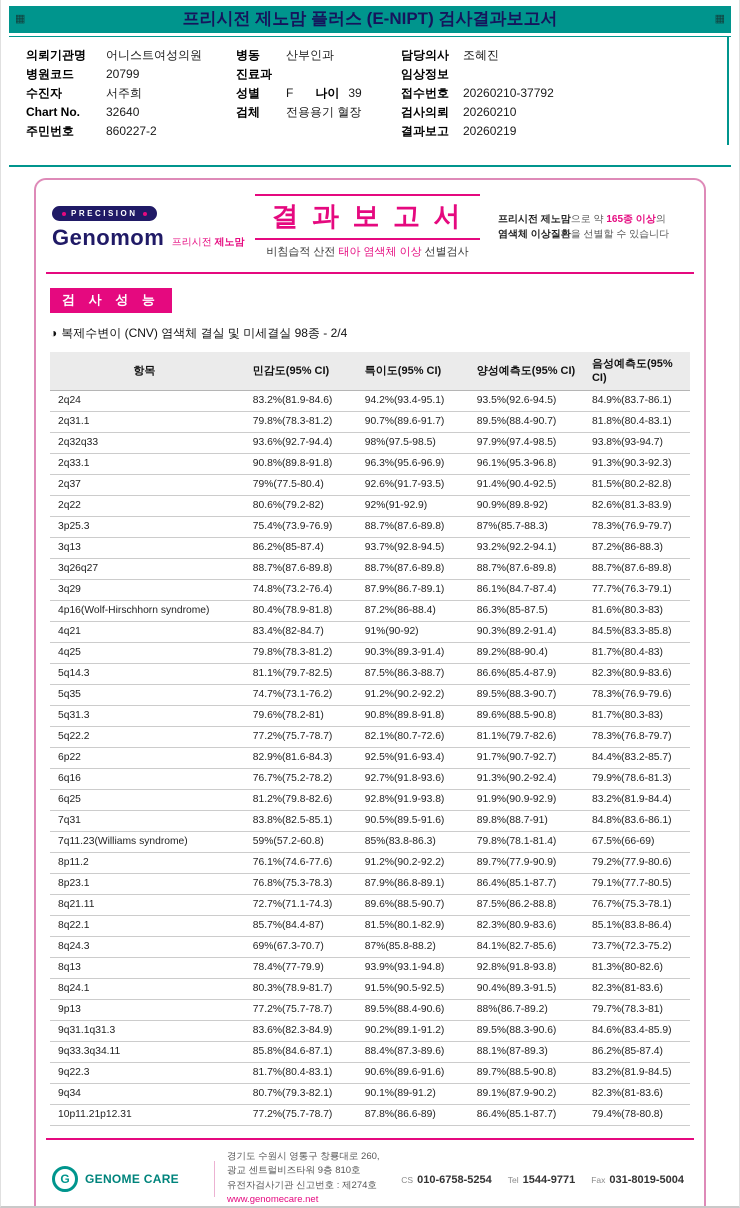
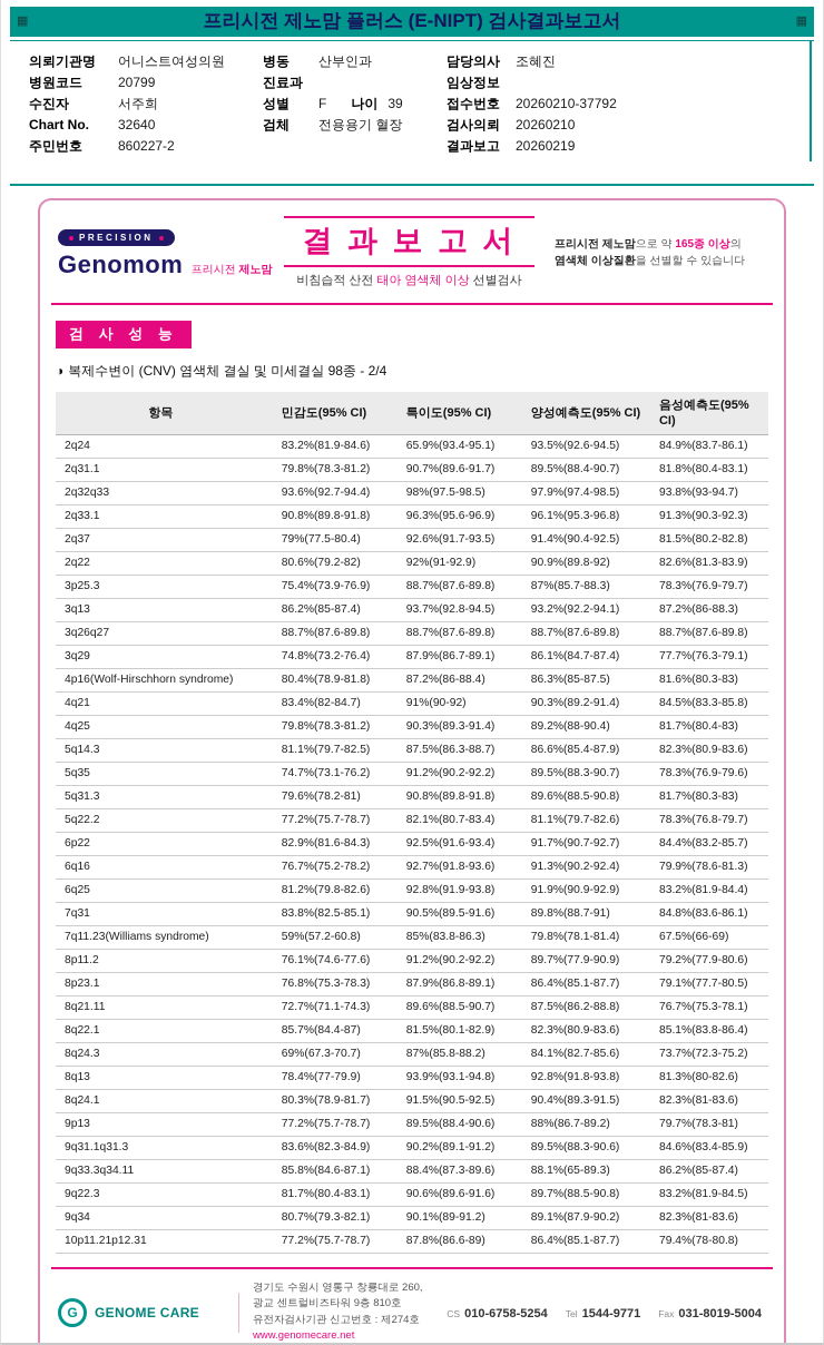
  ▦
  프리시전 제노맘 플러스 (E-NIPT) 검사결과보고서
  ▦
  의뢰기관명 어니스트여성의원
  병원코드 20799
  수진자 서주희
  Chart No. 32640
  주민번호 860227-2
  병동 산부인과
  진료과
  성별 F 나이 39
  검체 전용용기 혈장
  담당의사 조혜진
  임상정보
  접수번호 20260210-37792
  검사의뢰 20260210
  결과보고 20260219
  PRECISION
  Genomom 프리시전 제노맘
  결 과 보 고 서
  비침습적 산전 태아 염색체 이상 선별검사
  프리시전 제노맘으로 약 165종 이상의
  염색체 이상질환을 선별할 수 있습니다
  검 사 성 능
  ◑ 복제수변이 (CNV) 염색체 결실 및 미세결실 98종 - 2/4
  항목	민감도(95% CI)	특이도(95% CI)	양성예측도(95% CI)	음성예측도(95% CI)
- 2q24	83.2%(81.9-84.6)	94.2%(93.4-95.1)	93.5%(92.6-94.5)	84.9%(83.7-86.1)
+ 2q24	83.2%(81.9-84.6)	65.9%(93.4-95.1)	93.5%(92.6-94.5)	84.9%(83.7-86.1)
  2q31.1	79.8%(78.3-81.2)	90.7%(89.6-91.7)	89.5%(88.4-90.7)	81.8%(80.4-83.1)
  2q32q33	93.6%(92.7-94.4)	98%(97.5-98.5)	97.9%(97.4-98.5)	93.8%(93-94.7)
  2q33.1	90.8%(89.8-91.8)	96.3%(95.6-96.9)	96.1%(95.3-96.8)	91.3%(90.3-92.3)
  2q37	79%(77.5-80.4)	92.6%(91.7-93.5)	91.4%(90.4-92.5)	81.5%(80.2-82.8)
  2q22	80.6%(79.2-82)	92%(91-92.9)	90.9%(89.8-92)	82.6%(81.3-83.9)
  3p25.3	75.4%(73.9-76.9)	88.7%(87.6-89.8)	87%(85.7-88.3)	78.3%(76.9-79.7)
  3q13	86.2%(85-87.4)	93.7%(92.8-94.5)	93.2%(92.2-94.1)	87.2%(86-88.3)
  3q26q27	88.7%(87.6-89.8)	88.7%(87.6-89.8)	88.7%(87.6-89.8)	88.7%(87.6-89.8)
  3q29	74.8%(73.2-76.4)	87.9%(86.7-89.1)	86.1%(84.7-87.4)	77.7%(76.3-79.1)
  4p16(Wolf-Hirschhorn syndrome)	80.4%(78.9-81.8)	87.2%(86-88.4)	86.3%(85-87.5)	81.6%(80.3-83)
  4q21	83.4%(82-84.7)	91%(90-92)	90.3%(89.2-91.4)	84.5%(83.3-85.8)
  4q25	79.8%(78.3-81.2)	90.3%(89.3-91.4)	89.2%(88-90.4)	81.7%(80.4-83)
  5q14.3	81.1%(79.7-82.5)	87.5%(86.3-88.7)	86.6%(85.4-87.9)	82.3%(80.9-83.6)
  5q35	74.7%(73.1-76.2)	91.2%(90.2-92.2)	89.5%(88.3-90.7)	78.3%(76.9-79.6)
  5q31.3	79.6%(78.2-81)	90.8%(89.8-91.8)	89.6%(88.5-90.8)	81.7%(80.3-83)
- 5q22.2	77.2%(75.7-78.7)	82.1%(80.7-72.6)	81.1%(79.7-82.6)	78.3%(76.8-79.7)
+ 5q22.2	77.2%(75.7-78.7)	82.1%(80.7-83.4)	81.1%(79.7-82.6)	78.3%(76.8-79.7)
  6p22	82.9%(81.6-84.3)	92.5%(91.6-93.4)	91.7%(90.7-92.7)	84.4%(83.2-85.7)
  6q16	76.7%(75.2-78.2)	92.7%(91.8-93.6)	91.3%(90.2-92.4)	79.9%(78.6-81.3)
  6q25	81.2%(79.8-82.6)	92.8%(91.9-93.8)	91.9%(90.9-92.9)	83.2%(81.9-84.4)
  7q31	83.8%(82.5-85.1)	90.5%(89.5-91.6)	89.8%(88.7-91)	84.8%(83.6-86.1)
  7q11.23(Williams syndrome)	59%(57.2-60.8)	85%(83.8-86.3)	79.8%(78.1-81.4)	67.5%(66-69)
  8p11.2	76.1%(74.6-77.6)	91.2%(90.2-92.2)	89.7%(77.9-90.9)	79.2%(77.9-80.6)
  8p23.1	76.8%(75.3-78.3)	87.9%(86.8-89.1)	86.4%(85.1-87.7)	79.1%(77.7-80.5)
  8q21.11	72.7%(71.1-74.3)	89.6%(88.5-90.7)	87.5%(86.2-88.8)	76.7%(75.3-78.1)
  8q22.1	85.7%(84.4-87)	81.5%(80.1-82.9)	82.3%(80.9-83.6)	85.1%(83.8-86.4)
  8q24.3	69%(67.3-70.7)	87%(85.8-88.2)	84.1%(82.7-85.6)	73.7%(72.3-75.2)
  8q13	78.4%(77-79.9)	93.9%(93.1-94.8)	92.8%(91.8-93.8)	81.3%(80-82.6)
  8q24.1	80.3%(78.9-81.7)	91.5%(90.5-92.5)	90.4%(89.3-91.5)	82.3%(81-83.6)
  9p13	77.2%(75.7-78.7)	89.5%(88.4-90.6)	88%(86.7-89.2)	79.7%(78.3-81)
  9q31.1q31.3	83.6%(82.3-84.9)	90.2%(89.1-91.2)	89.5%(88.3-90.6)	84.6%(83.4-85.9)
- 9q33.3q34.11	85.8%(84.6-87.1)	88.4%(87.3-89.6)	88.1%(87-89.3)	86.2%(85-87.4)
+ 9q33.3q34.11	85.8%(84.6-87.1)	88.4%(87.3-89.6)	88.1%(65-89.3)	86.2%(85-87.4)
  9q22.3	81.7%(80.4-83.1)	90.6%(89.6-91.6)	89.7%(88.5-90.8)	83.2%(81.9-84.5)
  9q34	80.7%(79.3-82.1)	90.1%(89-91.2)	89.1%(87.9-90.2)	82.3%(81-83.6)
  10p11.21p12.31	77.2%(75.7-78.7)	87.8%(86.6-89)	86.4%(85.1-87.7)	79.4%(78-80.8)
  G
  GENOME CARE
  경기도 수원시 영통구 창룡대로 260, 광교 센트럴비즈타워 9층 810호
  유전자검사기관 신고번호 : 제274호
  www.genomecare.net
  CS 010-6758-5254
  Tel 1544-9771
  Fax 031-8019-5004
